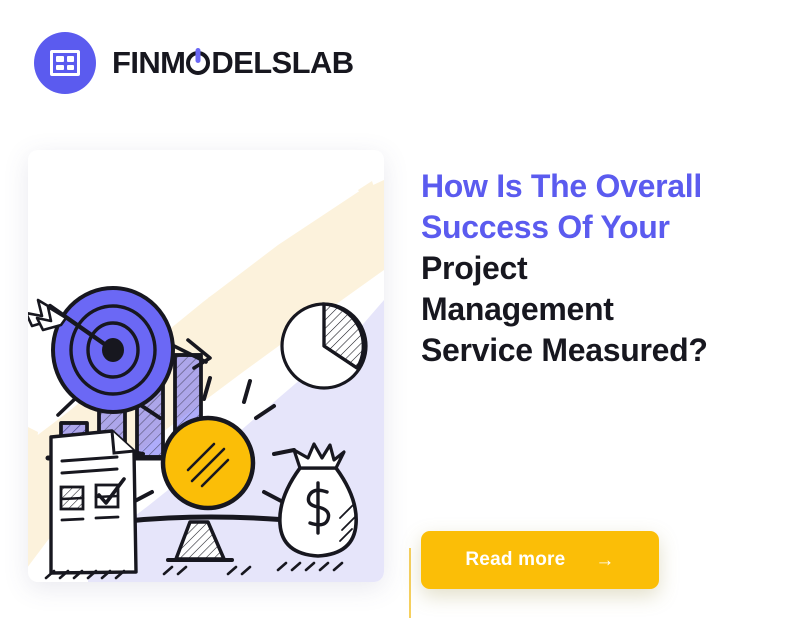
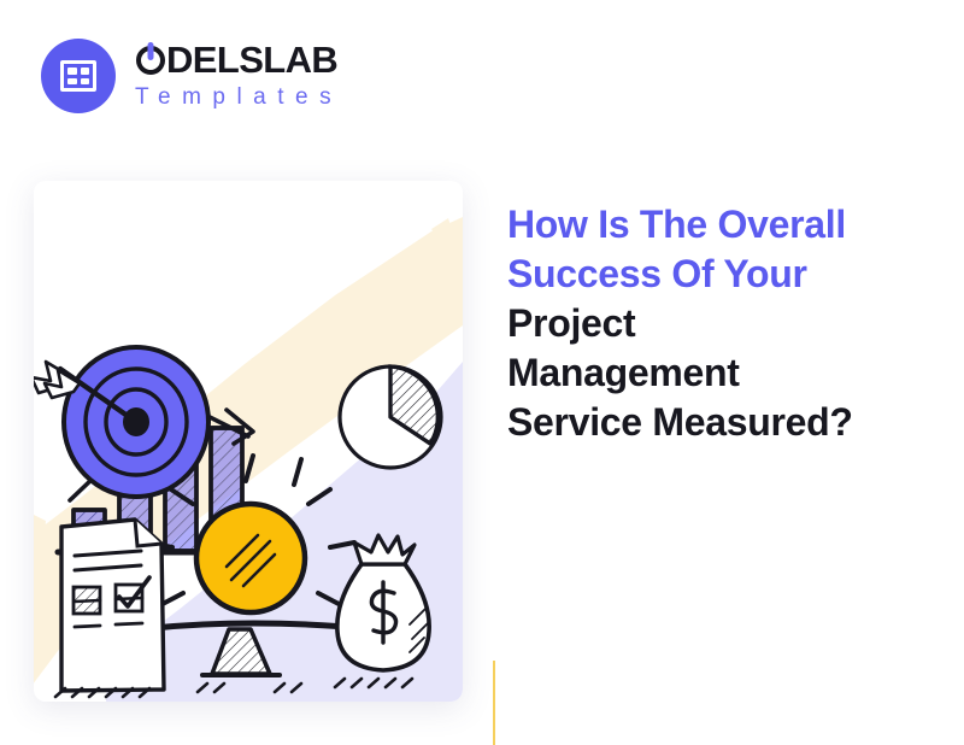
- FINM
  DELSLAB
+ Templates
  How Is The Overall
  Success Of Your
  Project
  Management
  Service Measured?
- Read more
- →
